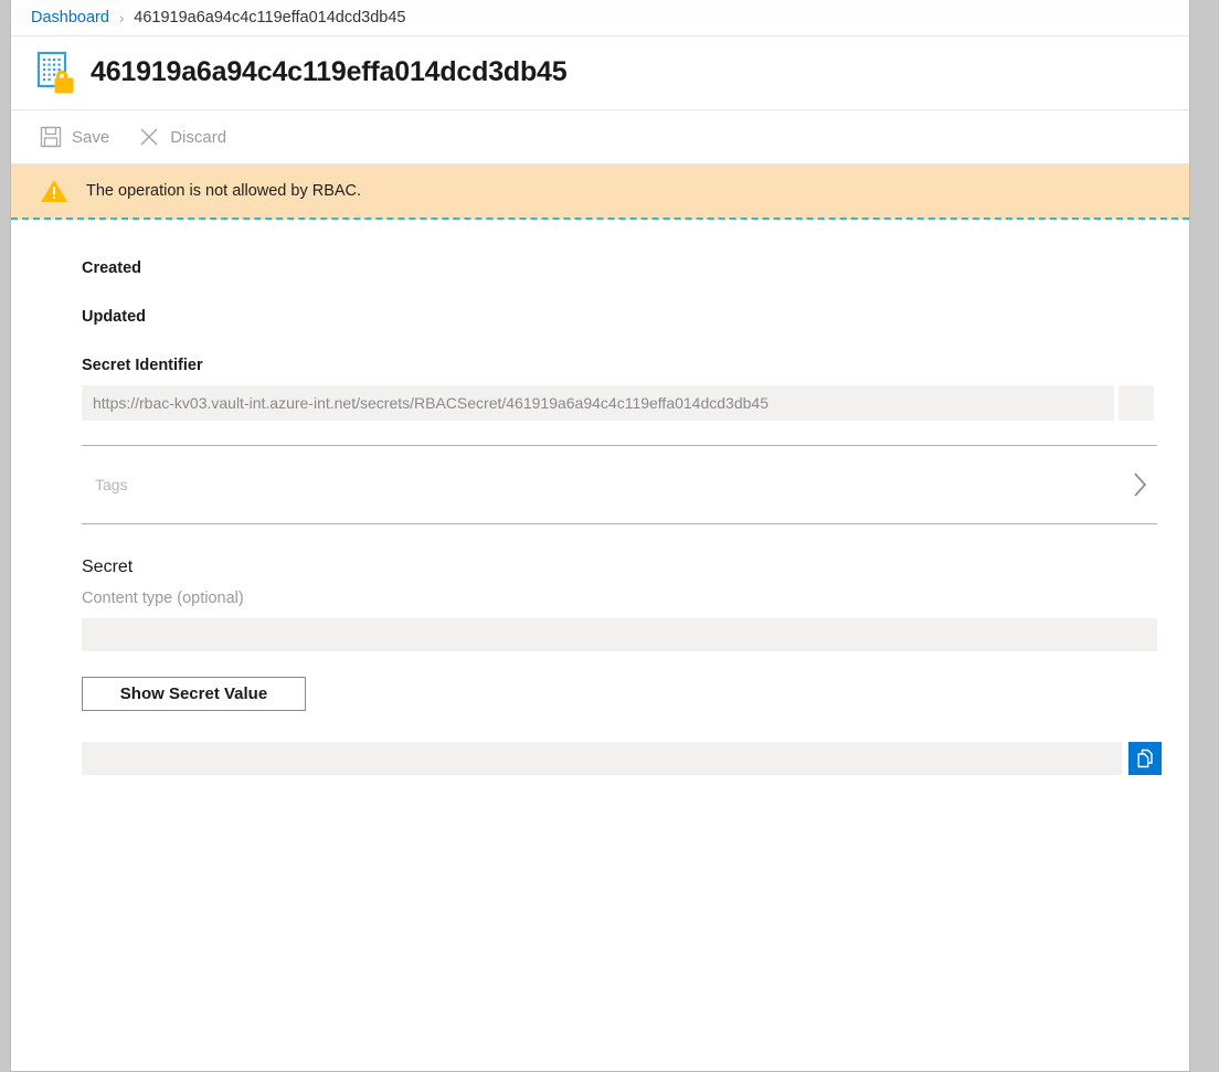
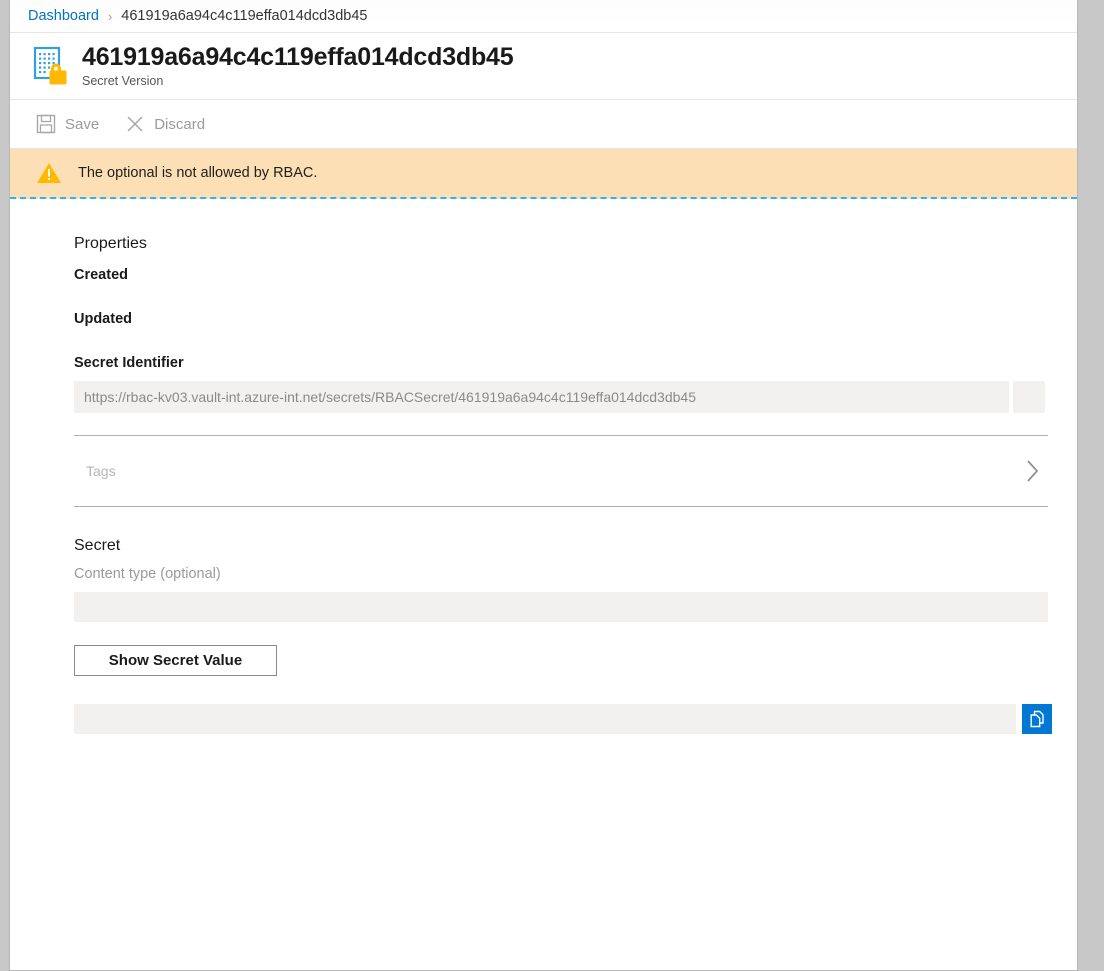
  Dashboard
  ›
  461919a6a94c4c119effa014dcd3db45
  461919a6a94c4c119effa014dcd3db45
+ Secret Version
  Save
  Discard
- The operation is not allowed by RBAC.
+ The optional is not allowed by RBAC.
+ Properties
  Created
  Updated
  Secret Identifier
  https://rbac-kv03.vault-int.azure-int.net/secrets/RBACSecret/461919a6a94c4c119effa014dcd3db45
  Tags
  Secret
  Content type (optional)
  Show Secret Value
